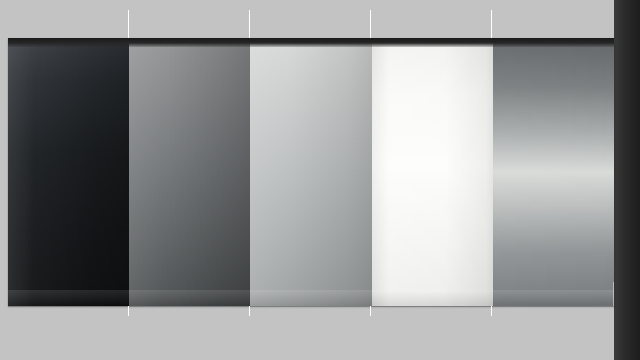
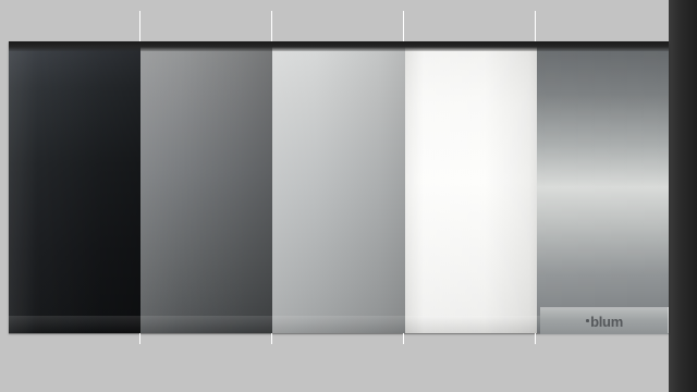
+ blum
